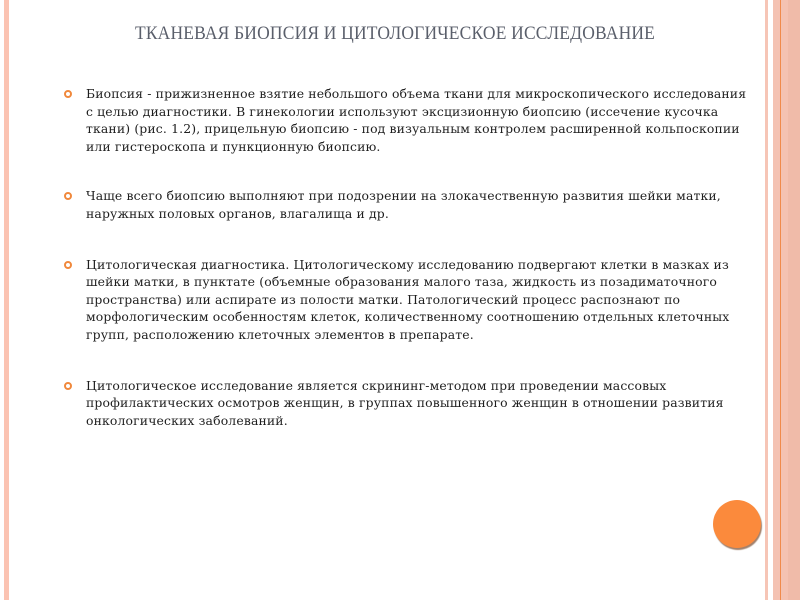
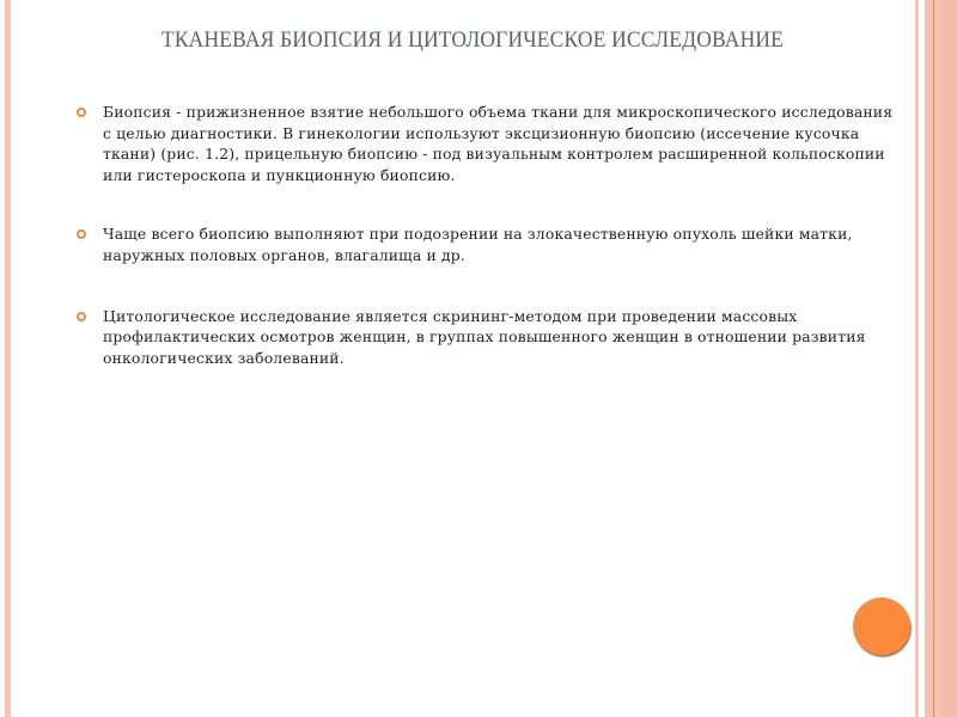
  ТКАНЕВАЯ БИОПСИЯ И ЦИТОЛОГИЧЕСКОЕ ИССЛЕДОВАНИЕ
  Биопсия - прижизненное взятие небольшого объема ткани для микроскопического исследования с целью диагностики. В гинекологии используют эксцизионную биопсию (иссечение кусочка ткани) (рис. 1.2), прицельную биопсию - под визуальным контролем расширенной кольпоскопии или гистероскопа и пункционную биопсию.
- Чаще всего биопсию выполняют при подозрении на злокачественную развития шейки матки, наружных половых органов, влагалища и др.
+ Чаще всего биопсию выполняют при подозрении на злокачественную опухоль шейки матки, наружных половых органов, влагалища и др.
- Цитологическая диагностика. Цитологическому исследованию подвергают клетки в мазках из шейки матки, в пунктате (объемные образования малого таза, жидкость из позадиматочного пространства) или аспирате из полости матки. Патологический процесс распознают по морфологическим особенностям клеток, количественному соотношению отдельных клеточных групп, расположению клеточных элементов в препарате.
  Цитологическое исследование является скрининг-методом при проведении массовых профилактических осмотров женщин, в группах повышенного женщин в отношении развития онкологических заболеваний.
